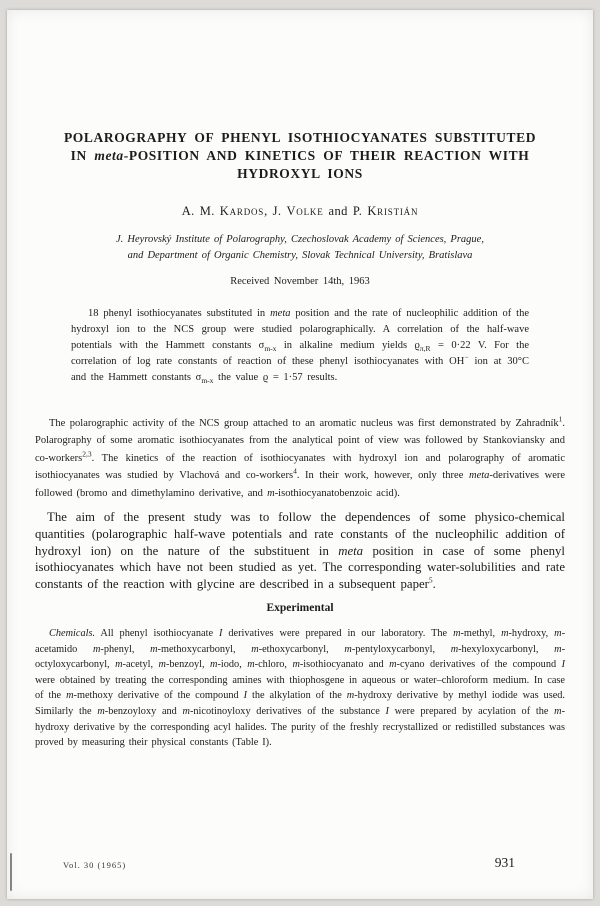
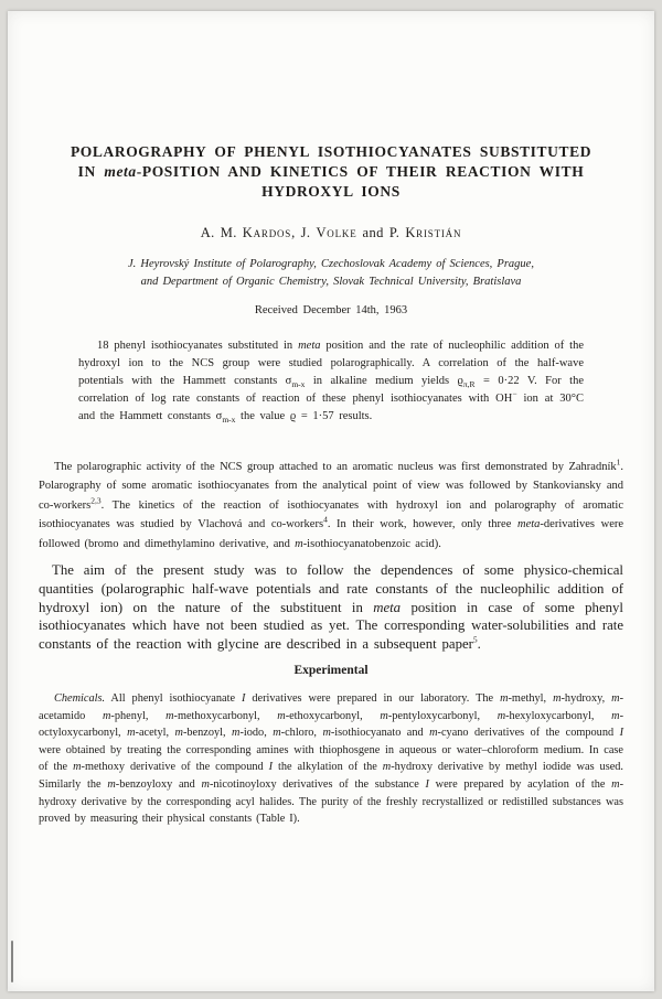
  POLAROGRAPHY OF PHENYL ISOTHIOCYANATES SUBSTITUTED IN meta-POSITION AND KINETICS OF THEIR REACTION WITH HYDROXYL IONS
  A. M. Kardos, J. Volke and P. Kristián
  J. Heyrovský Institute of Polarography, Czechoslovak Academy of Sciences, Prague,
  and Department of Organic Chemistry, Slovak Technical University, Bratislava
- Received November 14th, 1963
+ Received December 14th, 1963
  18 phenyl isothiocyanates substituted in meta position and the rate of nucleophilic addition of the hydroxyl ion to the NCS group were studied polarographically. A correlation of the half-wave potentials with the Hammett constants σm-x in alkaline medium yields ϱπ,R = 0·22 V. For the correlation of log rate constants of reaction of these phenyl isothiocyanates with OH− ion at 30°C and the Hammett constants σm-x the value ϱ = 1·57 results.
  The polarographic activity of the NCS group attached to an aromatic nucleus was first demonstrated by Zahradník1. Polarography of some aromatic isothiocyanates from the analytical point of view was followed by Stankoviansky and co-workers2,3. The kinetics of the reaction of isothiocyanates with hydroxyl ion and polarography of aromatic isothiocyanates was studied by Vlachová and co-workers4. In their work, however, only three meta-derivatives were followed (bromo and dimethylamino derivative, and m-isothiocyanatobenzoic acid).
  The aim of the present study was to follow the dependences of some physico-chemical quantities (polarographic half-wave potentials and rate constants of the nucleophilic addition of hydroxyl ion) on the nature of the substituent in meta position in case of some phenyl isothiocyanates which have not been studied as yet. The corresponding water-solubilities and rate constants of the reaction with glycine are described in a subsequent paper5.
  Experimental
  Chemicals. All phenyl isothiocyanate I derivatives were prepared in our laboratory. The m-methyl, m-hydroxy, m-acetamido m-phenyl, m-methoxycarbonyl, m-ethoxycarbonyl, m-pentyloxycarbonyl, m-hexyloxycarbonyl, m-octyloxycarbonyl, m-acetyl, m-benzoyl, m-iodo, m-chloro, m-isothiocyanato and m-cyano derivatives of the compound I were obtained by treating the corresponding amines with thiophosgene in aqueous or water–chloroform medium. In case of the m-methoxy derivative of the compound I the alkylation of the m-hydroxy derivative by methyl iodide was used. Similarly the m-benzoyloxy and m-nicotinoyloxy derivatives of the substance I were prepared by acylation of the m-hydroxy derivative by the corresponding acyl halides. The purity of the freshly recrystallized or redistilled substances was proved by measuring their physical constants (Table I).
- Vol. 30 (1965)
- 931
